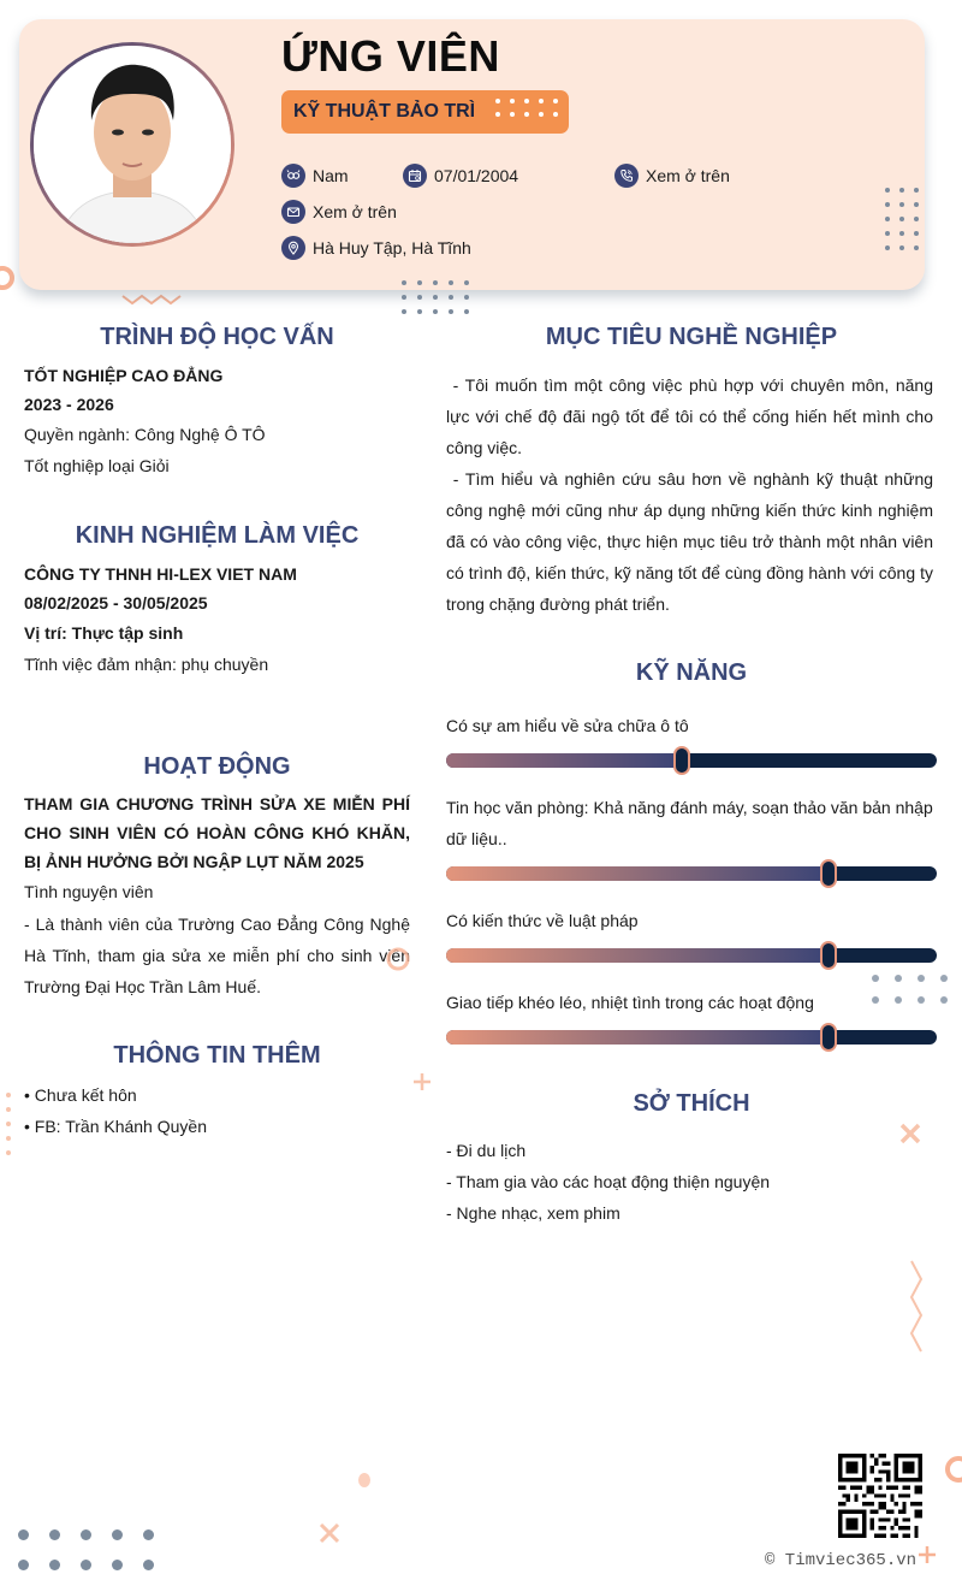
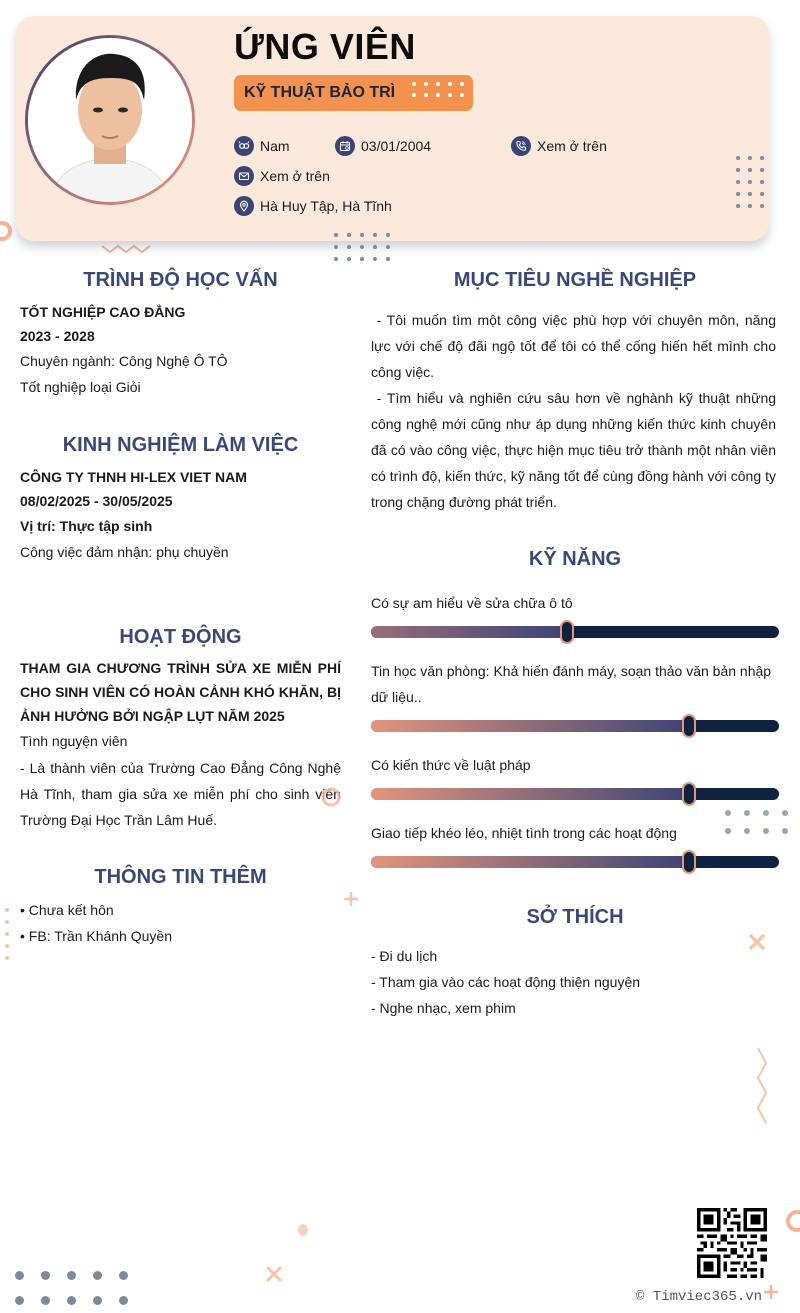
  ỨNG VIÊN
  KỸ THUẬT BẢO TRÌ
  Nam
- 07/01/2004
+ 03/01/2004
  Xem ở trên
  Xem ở trên
  Hà Huy Tập, Hà Tĩnh
  TRÌNH ĐỘ HỌC VẤN
  TỐT NGHIỆP CAO ĐẲNG
- 2023 - 2026
+ 2023 - 2028
- Quyền ngành: Công Nghệ Ô TÔ
+ Chuyên ngành: Công Nghệ Ô TÔ
  Tốt nghiệp loại Giỏi
  KINH NGHIỆM LÀM VIỆC
  CÔNG TY THNH HI-LEX VIET NAM
  08/02/2025 - 30/05/2025
  Vị trí: Thực tập sinh
- Tĩnh việc đảm nhận: phụ chuyền
+ Công việc đảm nhận: phụ chuyền
  HOẠT ĐỘNG
- THAM GIA CHƯƠNG TRÌNH SỬA XE MIỄN PHÍ CHO SINH VIÊN CÓ HOÀN CÔNG KHÓ KHĂN, BỊ ẢNH HƯỞNG BỞI NGẬP LỤT NĂM 2025
+ THAM GIA CHƯƠNG TRÌNH SỬA XE MIỄN PHÍ CHO SINH VIÊN CÓ HOÀN CẢNH KHÓ KHĂN, BỊ ẢNH HƯỞNG BỞI NGẬP LỤT NĂM 2025
  Tình nguyện viên
  - Là thành viên của Trường Cao Đẳng Công Nghệ Hà Tĩnh, tham gia sửa xe miễn phí cho sinh viên Trường Đại Học Trần Lâm Huế.
  THÔNG TIN THÊM
  • Chưa kết hôn
  • FB: Trần Khánh Quyền
  MỤC TIÊU NGHỀ NGHIỆP
  - Tôi muốn tìm một công việc phù hợp với chuyên môn, năng lực với chế độ đãi ngộ tốt để tôi có thể cống hiến hết mình cho công việc.
- - Tìm hiểu và nghiên cứu sâu hơn về nghành kỹ thuật những công nghệ mới cũng như áp dụng những kiến thức kinh nghiệm đã có vào công việc, thực hiện mục tiêu trở thành một nhân viên có trình độ, kiến thức, kỹ năng tốt để cùng đồng hành với công ty trong chặng đường phát triển.
+ - Tìm hiểu và nghiên cứu sâu hơn về nghành kỹ thuật những công nghệ mới cũng như áp dụng những kiến thức kinh chuyên đã có vào công việc, thực hiện mục tiêu trở thành một nhân viên có trình độ, kiến thức, kỹ năng tốt để cùng đồng hành với công ty trong chặng đường phát triển.
  KỸ NĂNG
  Có sự am hiểu về sửa chữa ô tô
- Tin học văn phòng: Khả năng đánh máy, soạn thảo văn bản nhập dữ liệu..
+ Tin học văn phòng: Khả hiến đánh máy, soạn thảo văn bản nhập dữ liệu..
  Có kiến thức về luật pháp
  Giao tiếp khéo léo, nhiệt tình trong các hoạt động
  SỞ THÍCH
  - Đi du lịch
  - Tham gia vào các hoạt động thiện nguyện
  - Nghe nhạc, xem phim
  © Timviec365.vn
